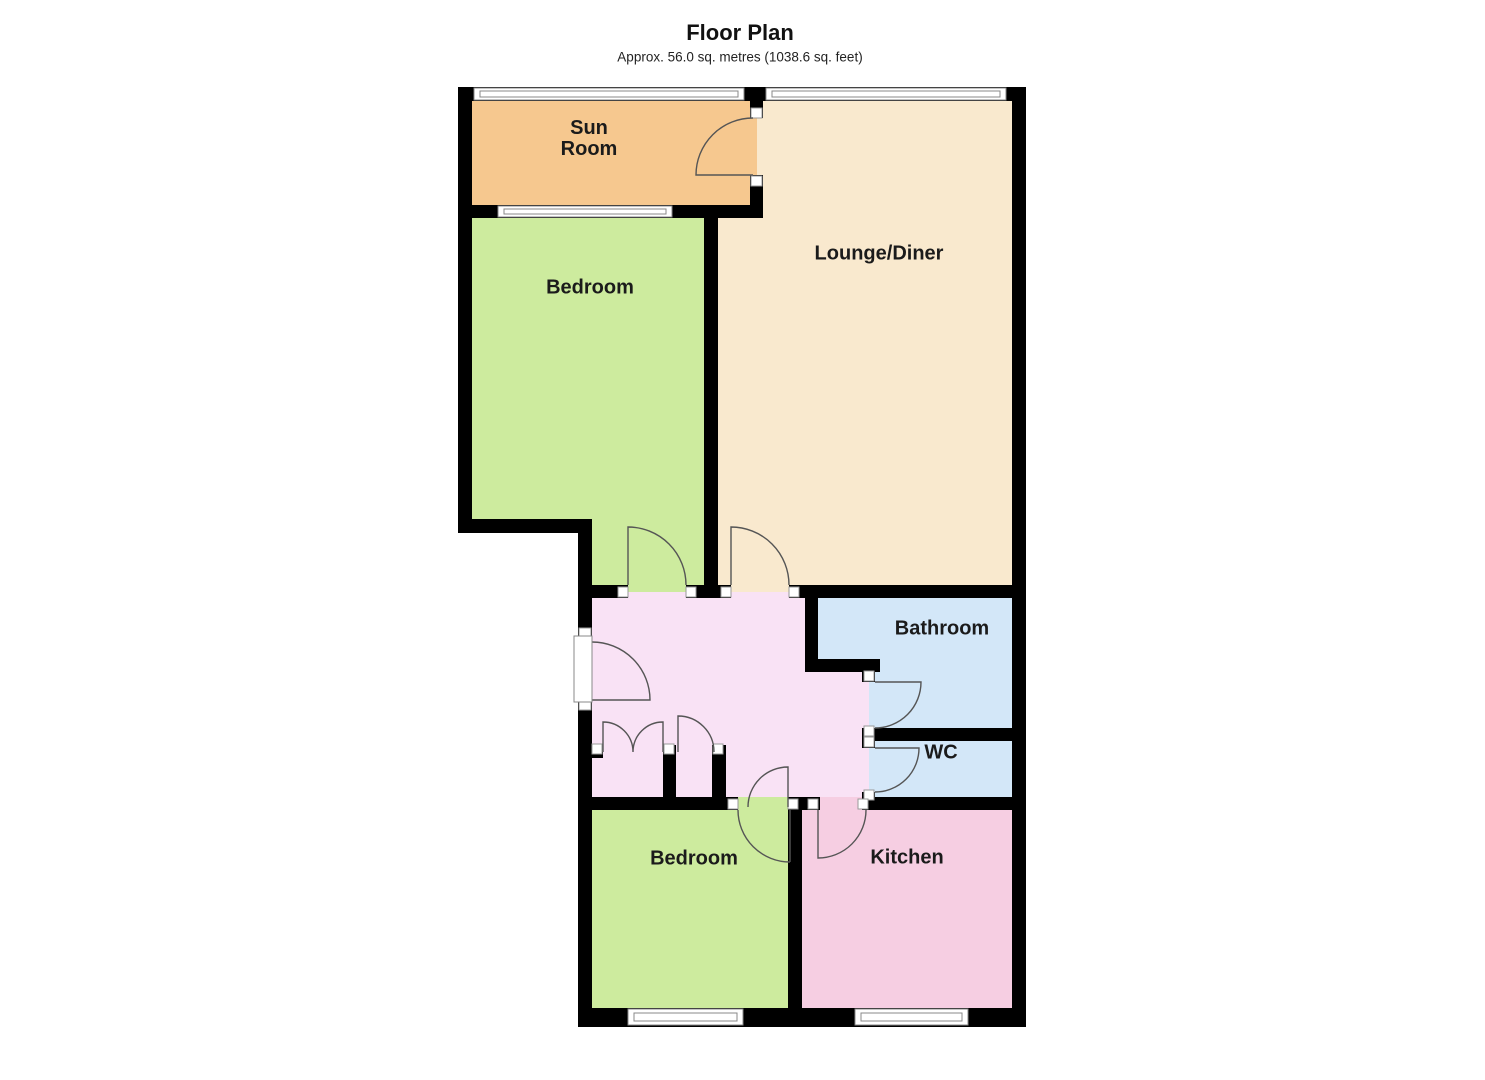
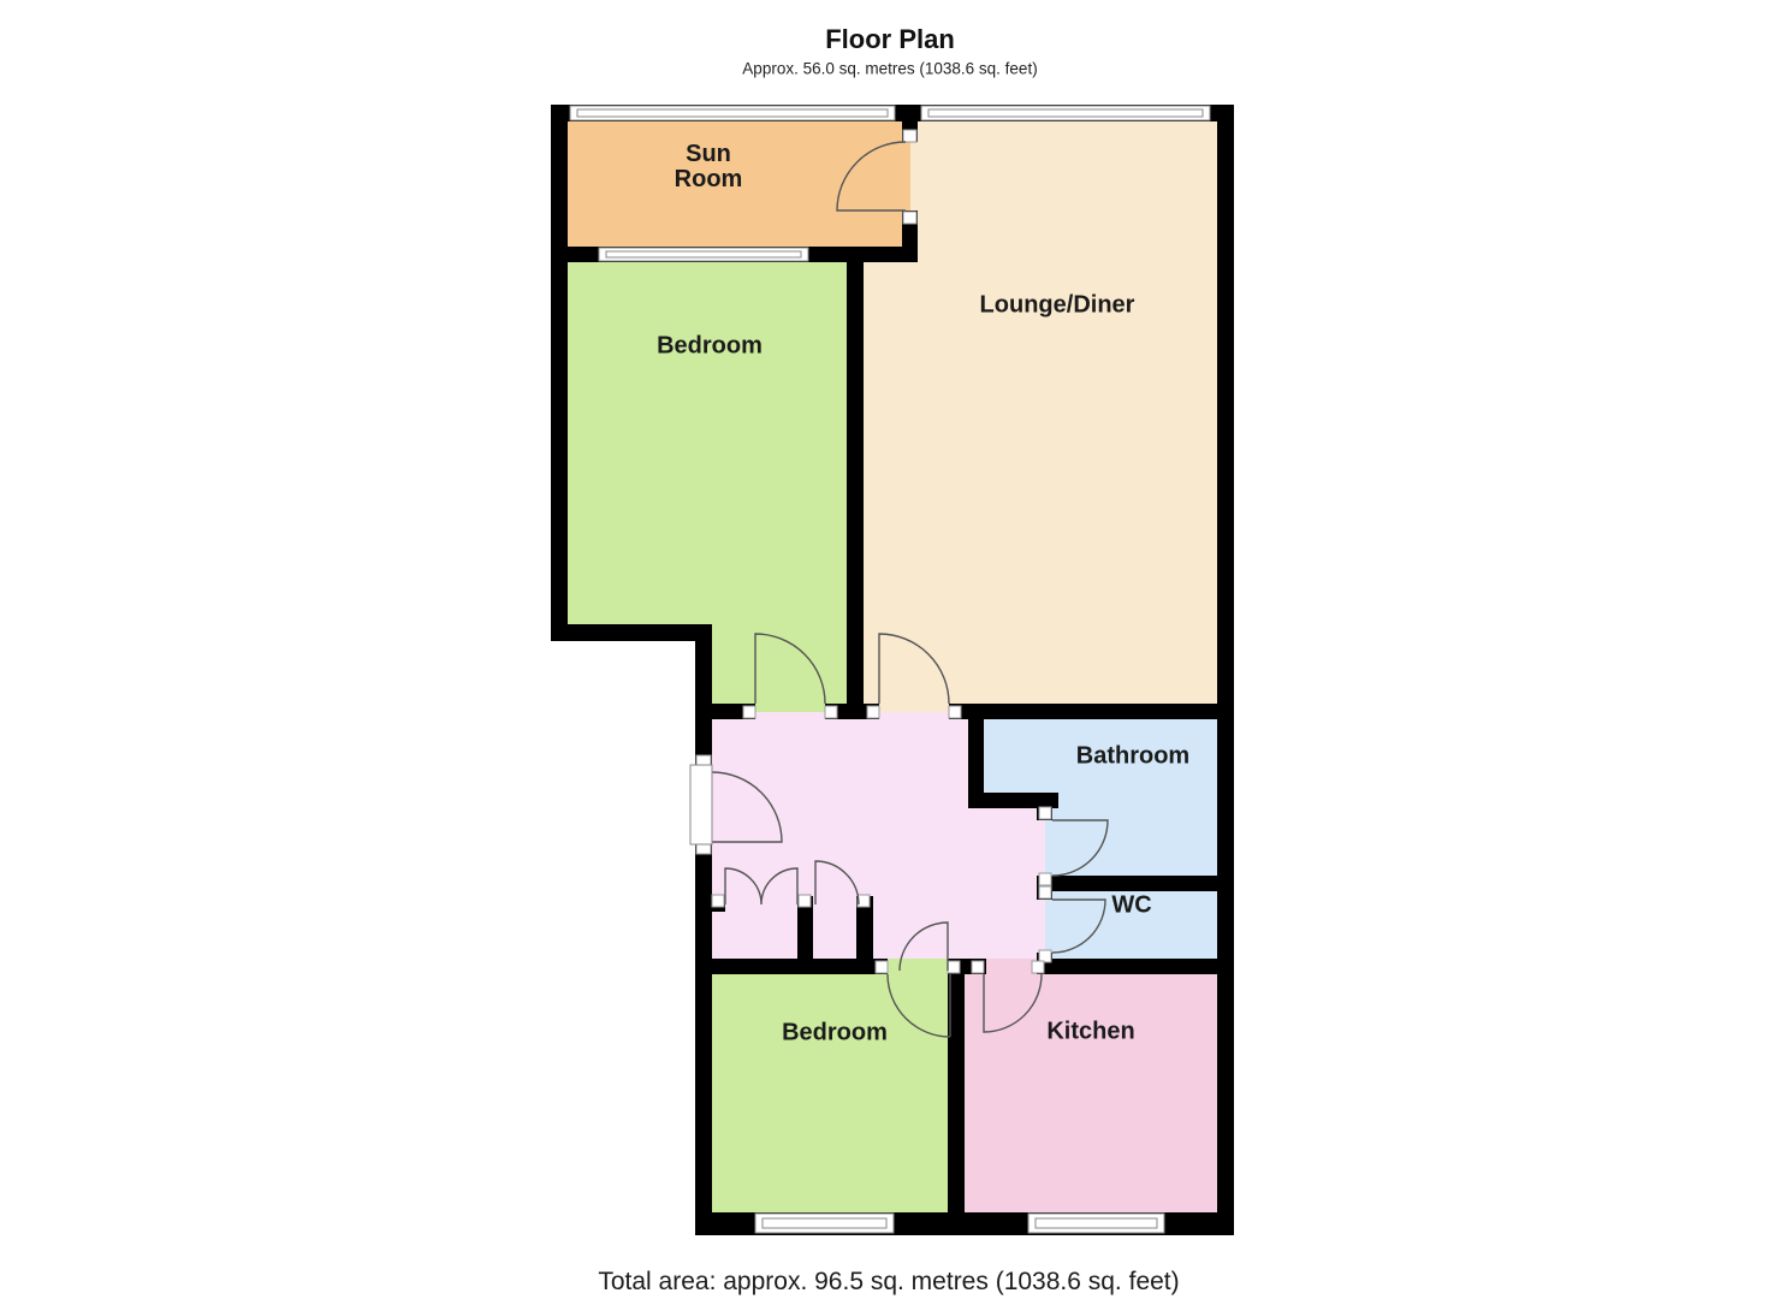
  Floor Plan
  Approx. 56.0 sq. metres (1038.6 sq. feet)
  Sun
  Room
  Lounge/Diner
  Bedroom
  Bathroom
  WC
  Bedroom
  Kitchen
+ Total area: approx. 96.5 sq. metres (1038.6 sq. feet)
